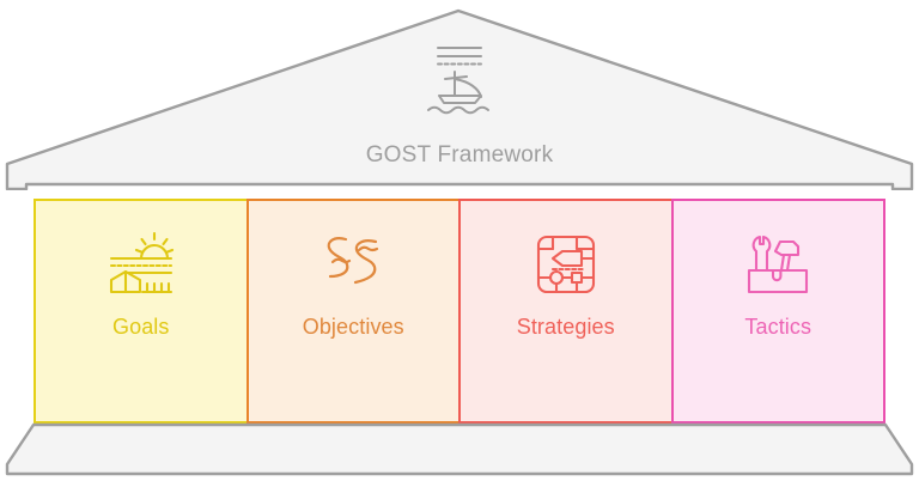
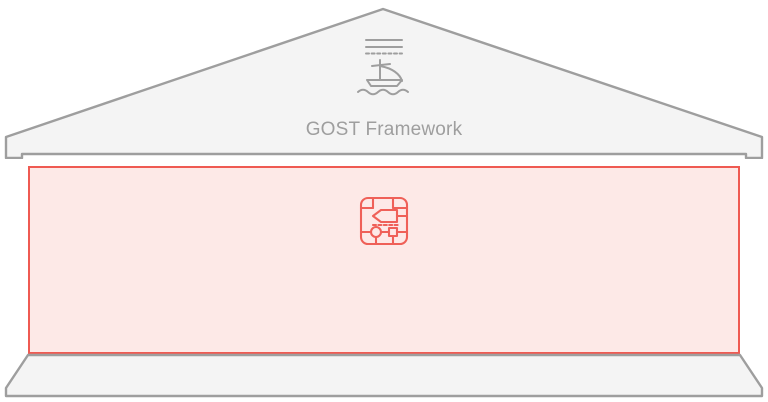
  GOST Framework
- Goals
- Objectives
- Strategies
- Tactics
